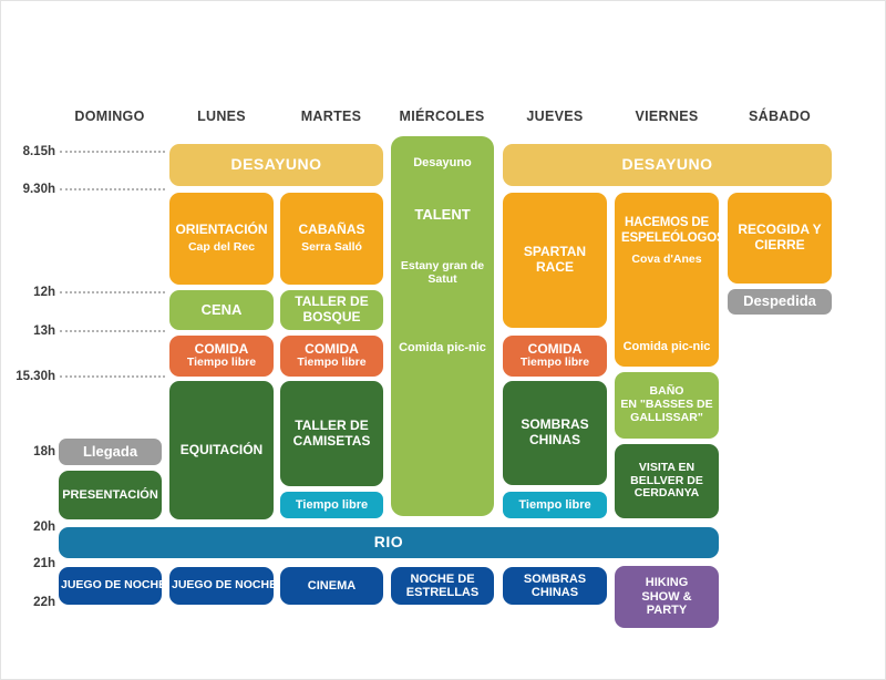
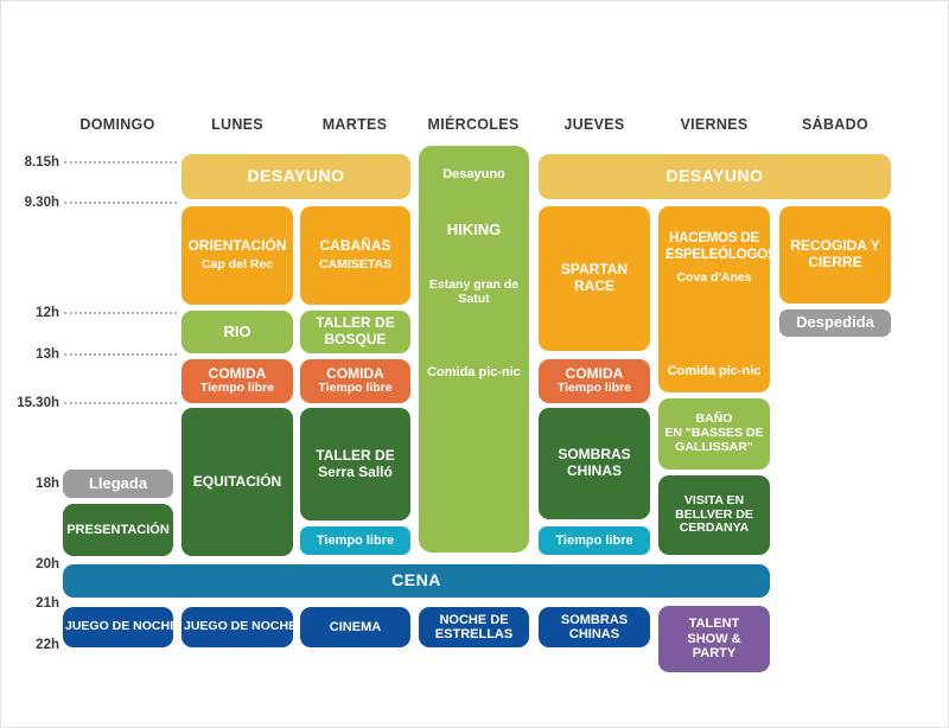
  DOMINGO
  LUNES
  MARTES
  MIÉRCOLES
  JUEVES
  VIERNES
  SÁBADO
  8.15h
  9.30h
  12h
  13h
  15.30h
  18h
  20h
  21h
  22h
  DESAYUNO
  DESAYUNO
  Desayuno
- TALENT
+ HIKING
  Estany gran de Satut
  Comida pic-nic
  ORIENTACIÓN
  Cap del Rec
  CABAÑAS
- Serra Salló
+ CAMISETAS
  SPARTAN
  RACE
  HACEMOS DE
  ESPELEÓLOGOS
  Cova d'Anes
  Comida pic-nic
  RECOGIDA Y
  CIERRE
  Despedida
- CENA
+ RIO
  TALLER DE
  BOSQUE
  COMIDA
  Tiempo libre
  COMIDA
  Tiempo libre
  COMIDA
  Tiempo libre
  EQUITACIÓN
  TALLER DE
- CAMISETAS
+ Serra Salló
  SOMBRAS
  CHINAS
  BAÑO
  EN "BASSES DE
  GALLISSAR"
  VISITA EN
  BELLVER DE
  CERDANYA
  Tiempo libre
  Tiempo libre
  Llegada
  PRESENTACIÓN
- RIO
+ CENA
  JUEGO DE NOCHE
  JUEGO DE NOCHE
  CINEMA
  NOCHE DE
  ESTRELLAS
  SOMBRAS
  CHINAS
- HIKING
+ TALENT
  SHOW &
  PARTY
